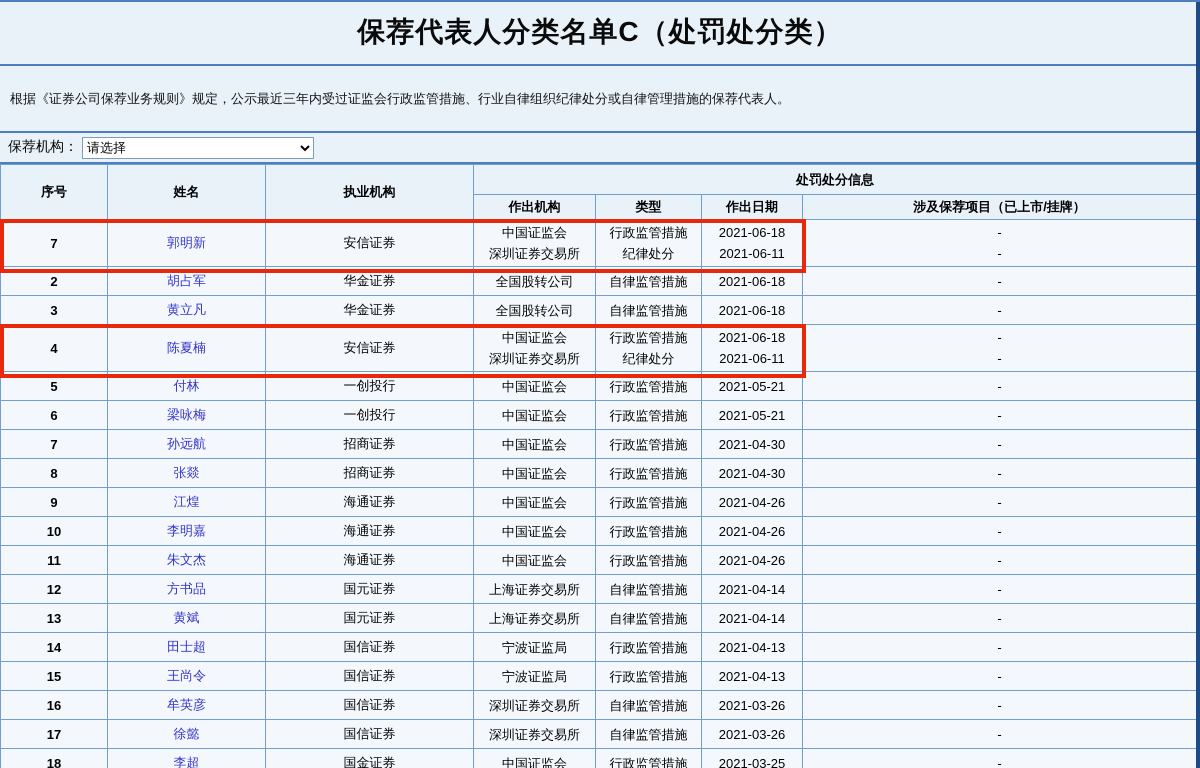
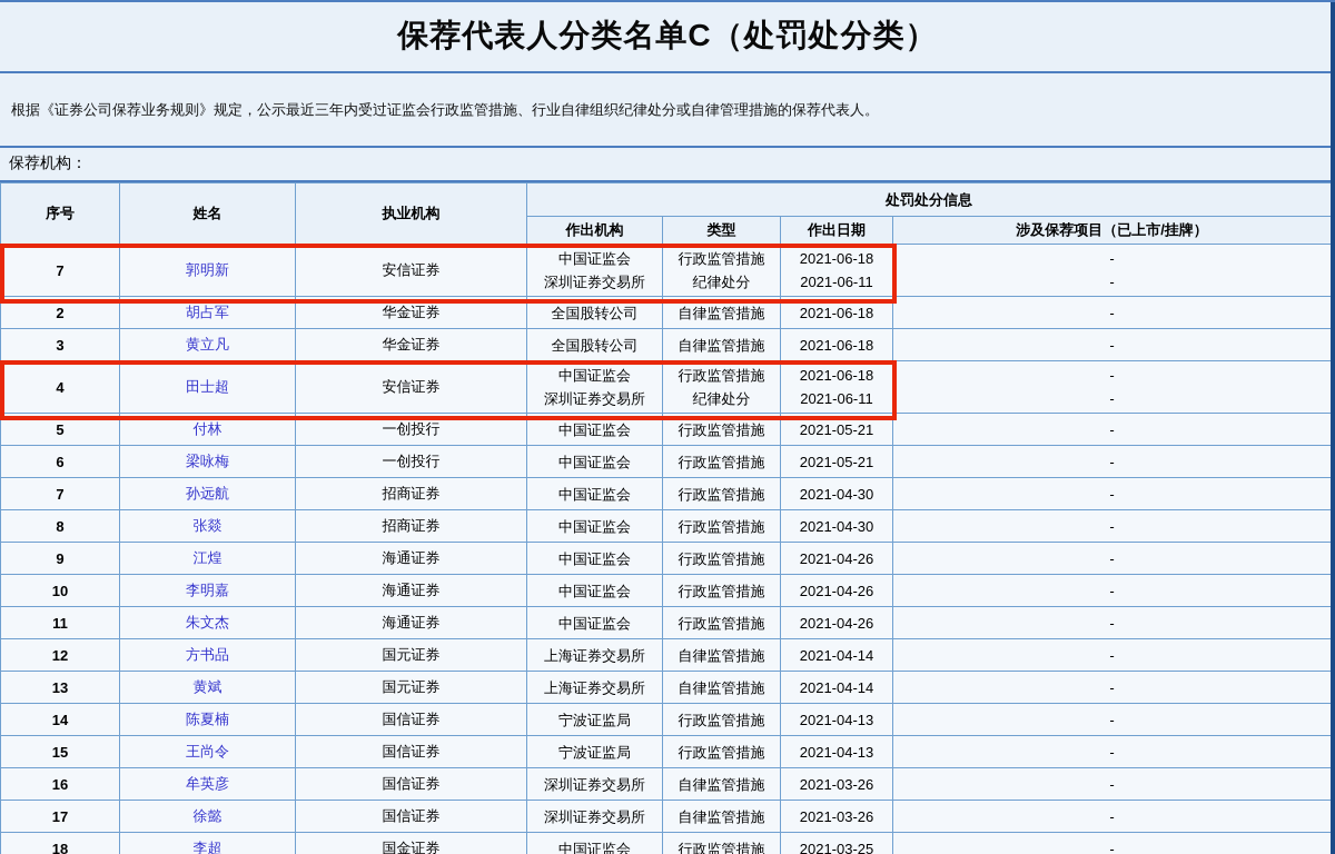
  保荐代表人分类名单C（处罚处分类）
  根据《证券公司保荐业务规则》规定，公示最近三年内受过证监会行政监管措施、行业自律组织纪律处分或自律管理措施的保荐代表人。
  保荐机构：
- 请选择
  序号	姓名	执业机构	处罚处分信息
  作出机构	类型	作出日期	涉及保荐项目（已上市/挂牌）
  7	郭明新	安信证券	中国证监会深圳证券交易所	行政监管措施纪律处分	2021-06-182021-06-11	--
  2	胡占军	华金证券	全国股转公司	自律监管措施	2021-06-18	-
  3	黄立凡	华金证券	全国股转公司	自律监管措施	2021-06-18	-
- 4	陈夏楠	安信证券	中国证监会深圳证券交易所	行政监管措施纪律处分	2021-06-182021-06-11	--
+ 4	田士超	安信证券	中国证监会深圳证券交易所	行政监管措施纪律处分	2021-06-182021-06-11	--
  5	付林	一创投行	中国证监会	行政监管措施	2021-05-21	-
  6	梁咏梅	一创投行	中国证监会	行政监管措施	2021-05-21	-
  7	孙远航	招商证券	中国证监会	行政监管措施	2021-04-30	-
  8	张燚	招商证券	中国证监会	行政监管措施	2021-04-30	-
  9	江煌	海通证券	中国证监会	行政监管措施	2021-04-26	-
  10	李明嘉	海通证券	中国证监会	行政监管措施	2021-04-26	-
  11	朱文杰	海通证券	中国证监会	行政监管措施	2021-04-26	-
  12	方书品	国元证券	上海证券交易所	自律监管措施	2021-04-14	-
  13	黄斌	国元证券	上海证券交易所	自律监管措施	2021-04-14	-
- 14	田士超	国信证券	宁波证监局	行政监管措施	2021-04-13	-
+ 14	陈夏楠	国信证券	宁波证监局	行政监管措施	2021-04-13	-
  15	王尚令	国信证券	宁波证监局	行政监管措施	2021-04-13	-
  16	牟英彦	国信证券	深圳证券交易所	自律监管措施	2021-03-26	-
  17	徐懿	国信证券	深圳证券交易所	自律监管措施	2021-03-26	-
  18	李超	国金证券	中国证监会	行政监管措施	2021-03-25	-
